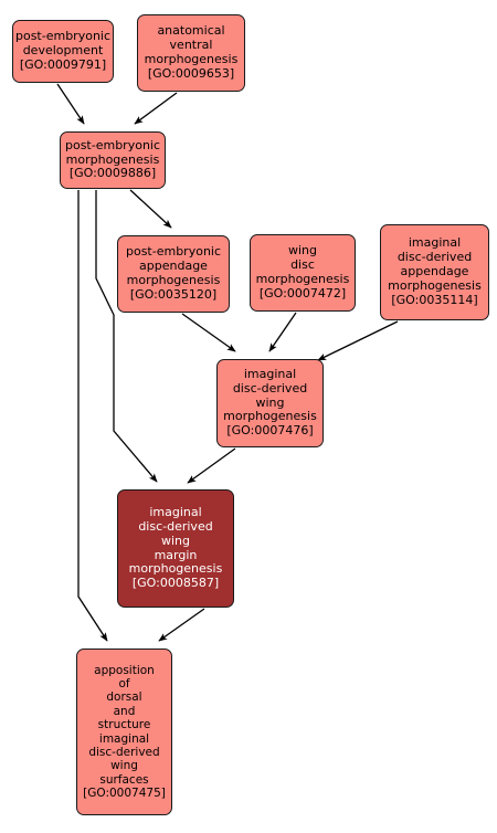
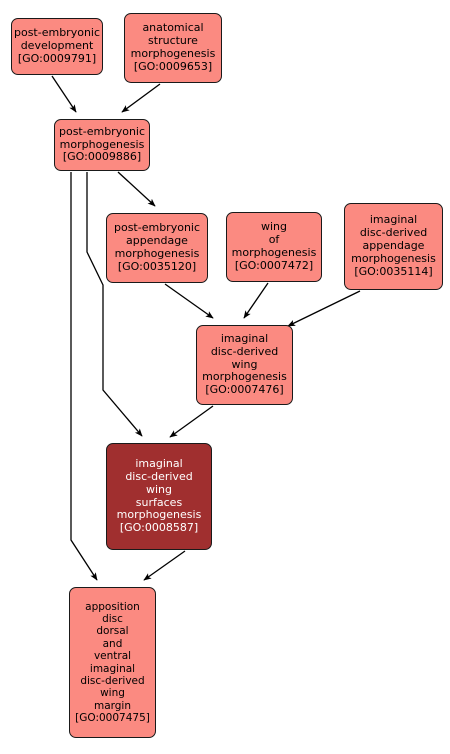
  post-embryonic
  development
  [GO:0009791]
  anatomical
- ventral
+ structure
  morphogenesis
  [GO:0009653]
  post-embryonic
  morphogenesis
  [GO:0009886]
  post-embryonic
  appendage
  morphogenesis
  [GO:0035120]
  wing
- disc
+ of
  morphogenesis
  [GO:0007472]
  imaginal
  disc-derived
  appendage
  morphogenesis
  [GO:0035114]
  imaginal
  disc-derived
  wing
  morphogenesis
  [GO:0007476]
  imaginal
  disc-derived
  wing
- margin
+ surfaces
  morphogenesis
  [GO:0008587]
  apposition
- of
+ disc
  dorsal
  and
- structure
+ ventral
  imaginal
  disc-derived
  wing
- surfaces
+ margin
  [GO:0007475]
